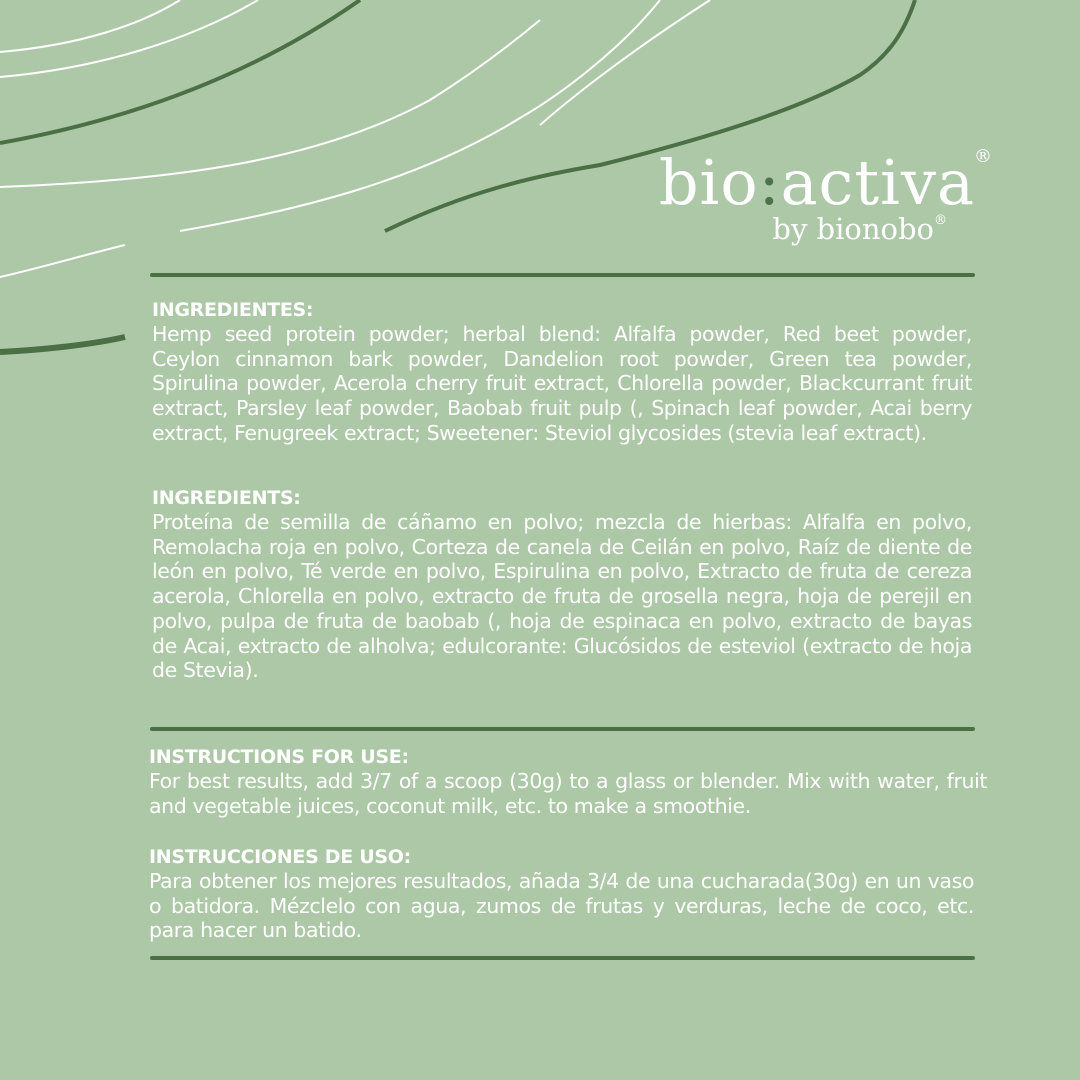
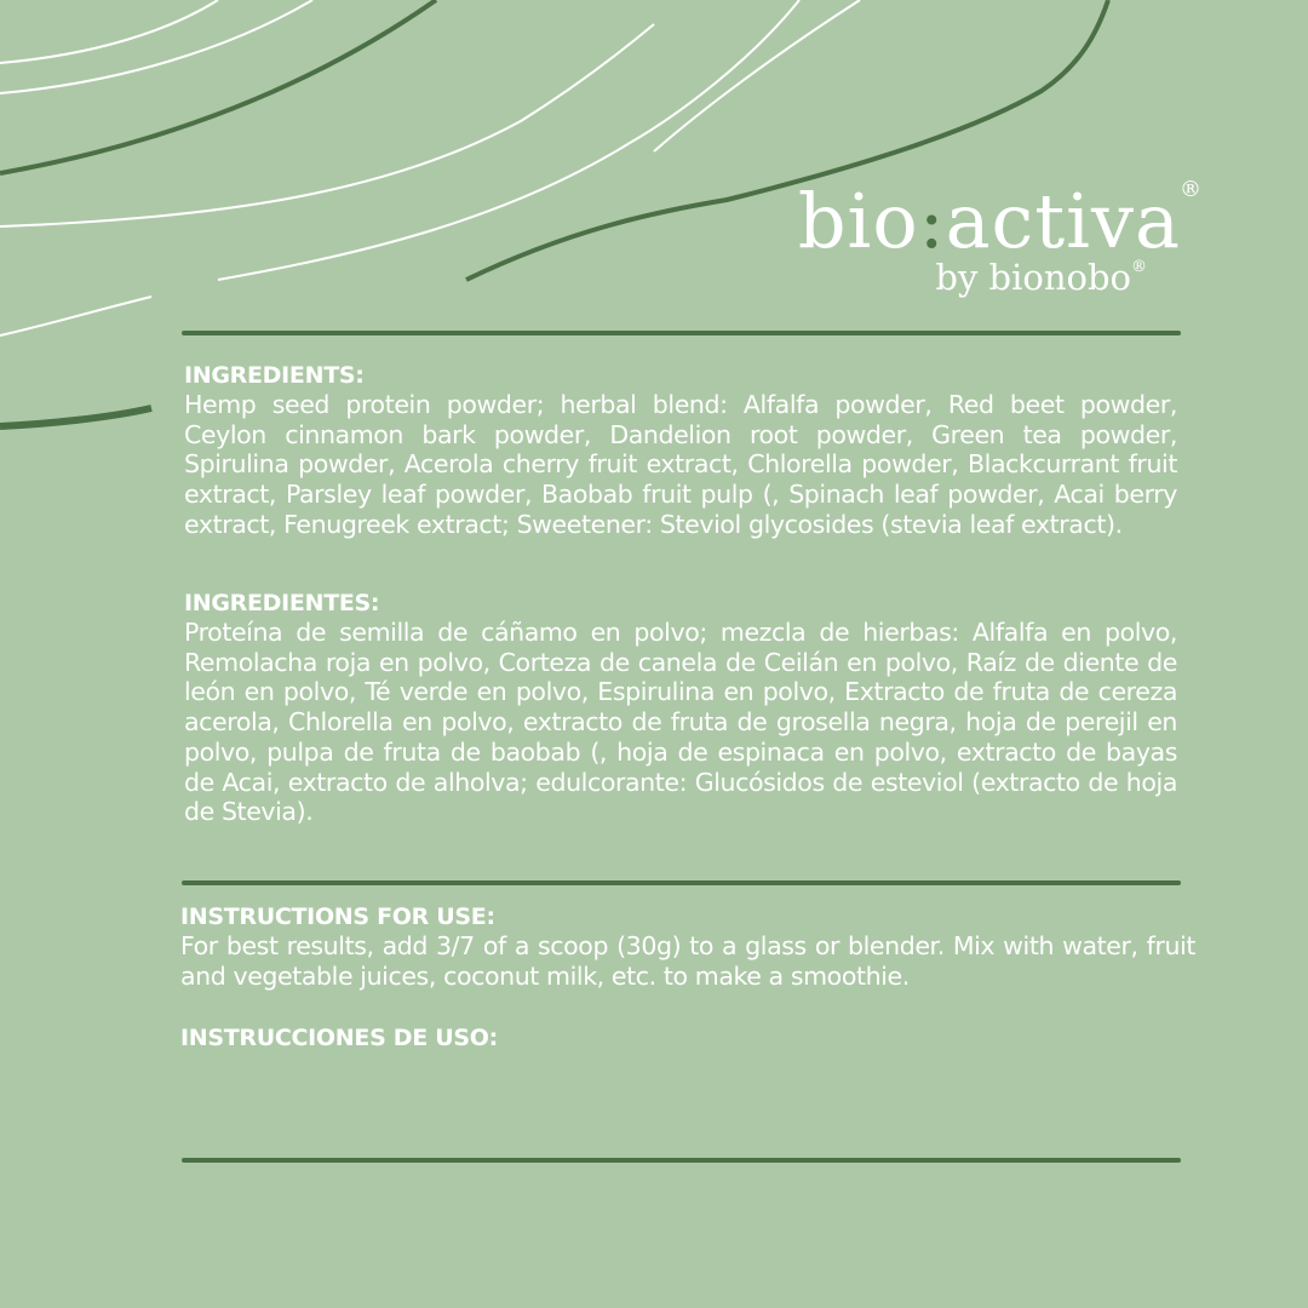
  bio:activa
  ®
  by bionobo®
- INGREDIENTES:
+ INGREDIENTS:
  Hemp seed protein powder; herbal blend: Alfalfa powder, Red beet powder, Ceylon cinnamon bark powder, Dandelion root powder, Green tea powder, Spirulina powder, Acerola cherry fruit extract, Chlorella powder, Blackcurrant fruit extract, Parsley leaf powder, Baobab fruit pulp (, Spinach leaf powder, Acai berry extract, Fenugreek extract; Sweetener: Steviol glycosides (stevia leaf extract).
- INGREDIENTS:
+ INGREDIENTES:
  Proteína de semilla de cáñamo en polvo; mezcla de hierbas: Alfalfa en polvo, Remolacha roja en polvo, Corteza de canela de Ceilán en polvo, Raíz de diente de león en polvo, Té verde en polvo, Espirulina en polvo, Extracto de fruta de cereza acerola, Chlorella en polvo, extracto de fruta de grosella negra, hoja de perejil en polvo, pulpa de fruta de baobab (, hoja de espinaca en polvo, extracto de bayas de Acai, extracto de alholva; edulcorante: Glucósidos de esteviol (extracto de hoja de Stevia).
  INSTRUCTIONS FOR USE:
  For best results, add 3/7 of a scoop (30g) to a glass or blender. Mix with water, fruit and vegetable juices, coconut milk, etc. to make a smoothie.
  INSTRUCCIONES DE USO:
- Para obtener los mejores resultados, añada 3/4 de una cucharada(30g) en un vaso o batidora. Mézclelo con agua, zumos de frutas y verduras, leche de coco, etc. para hacer un batido.
